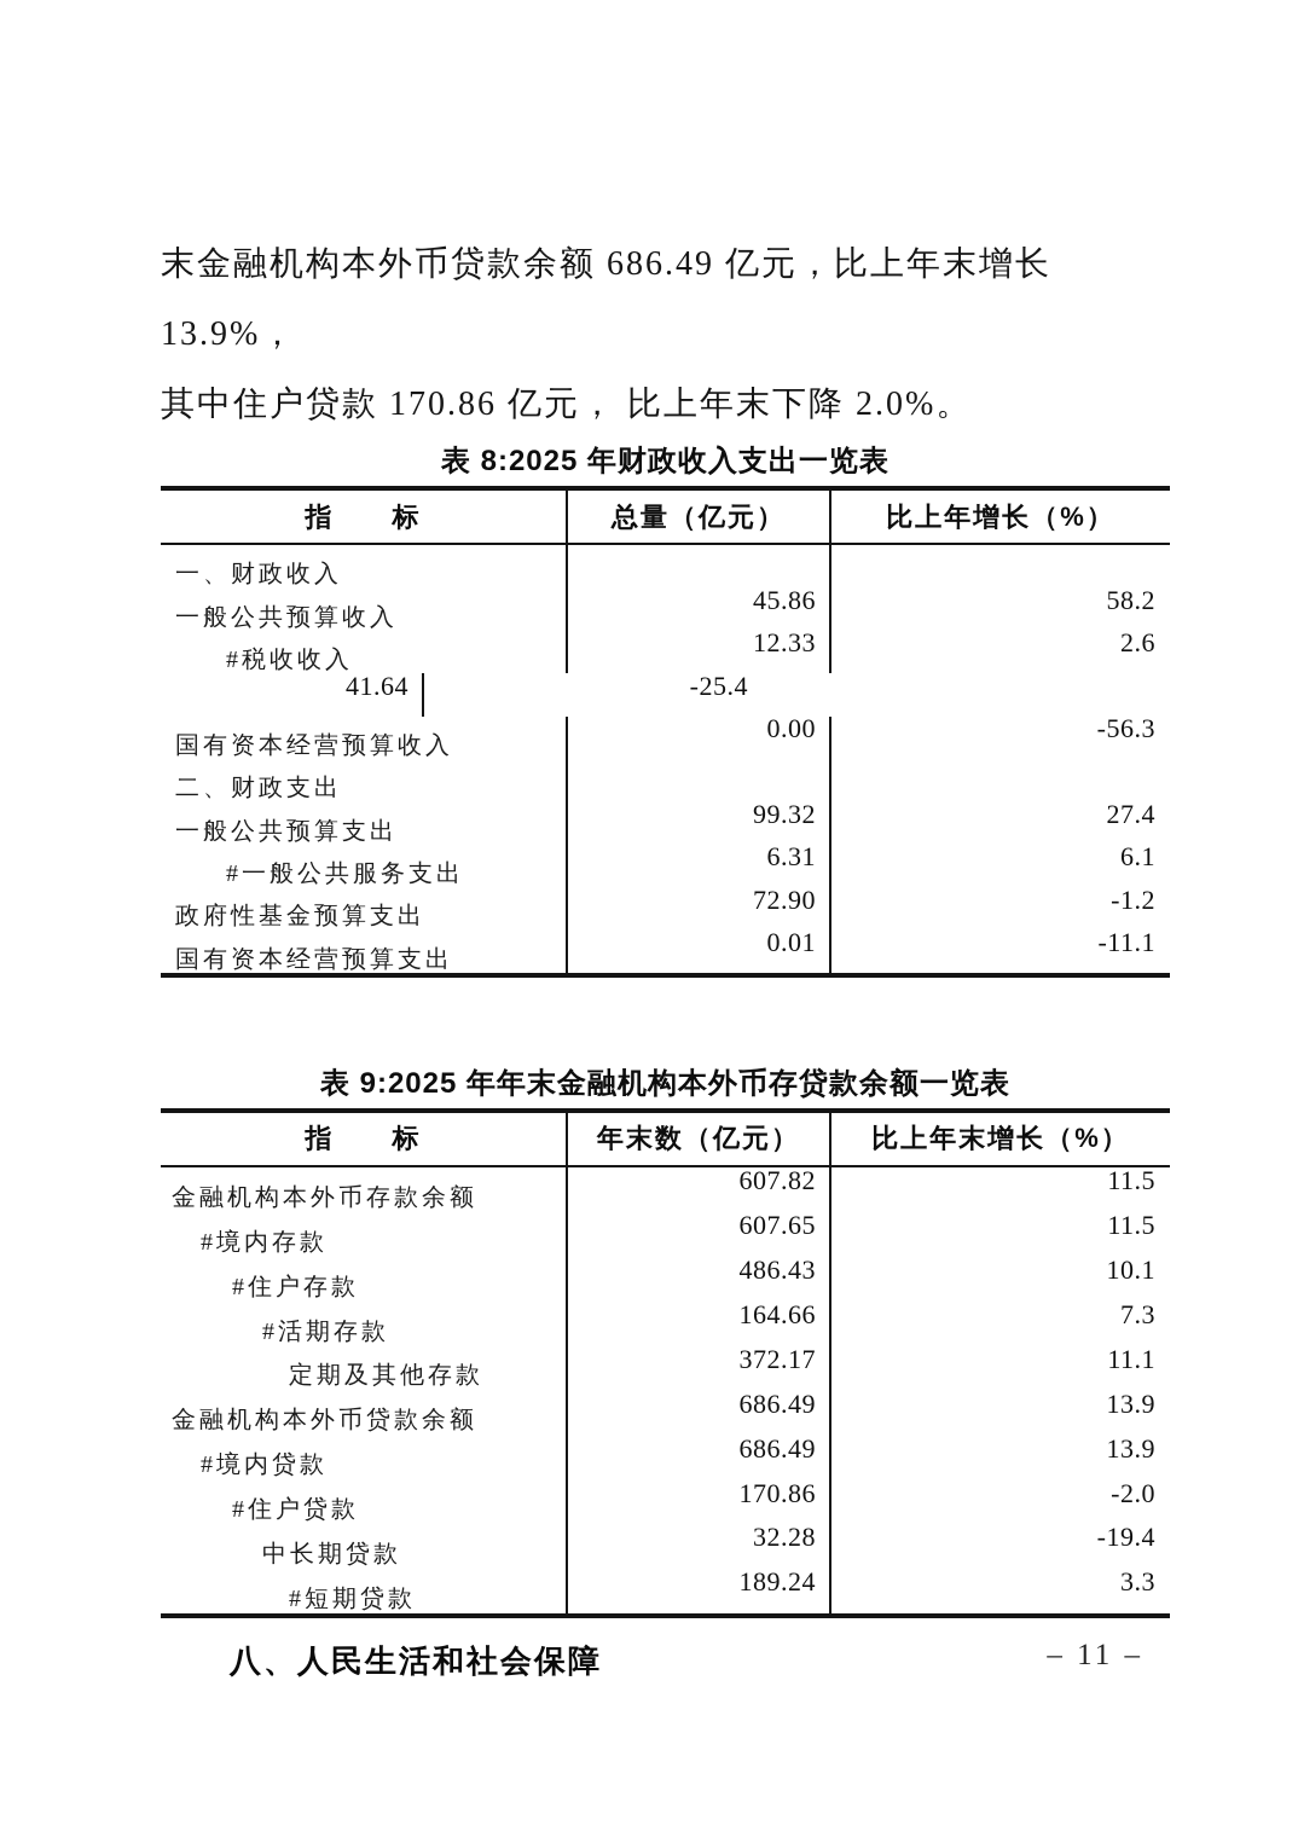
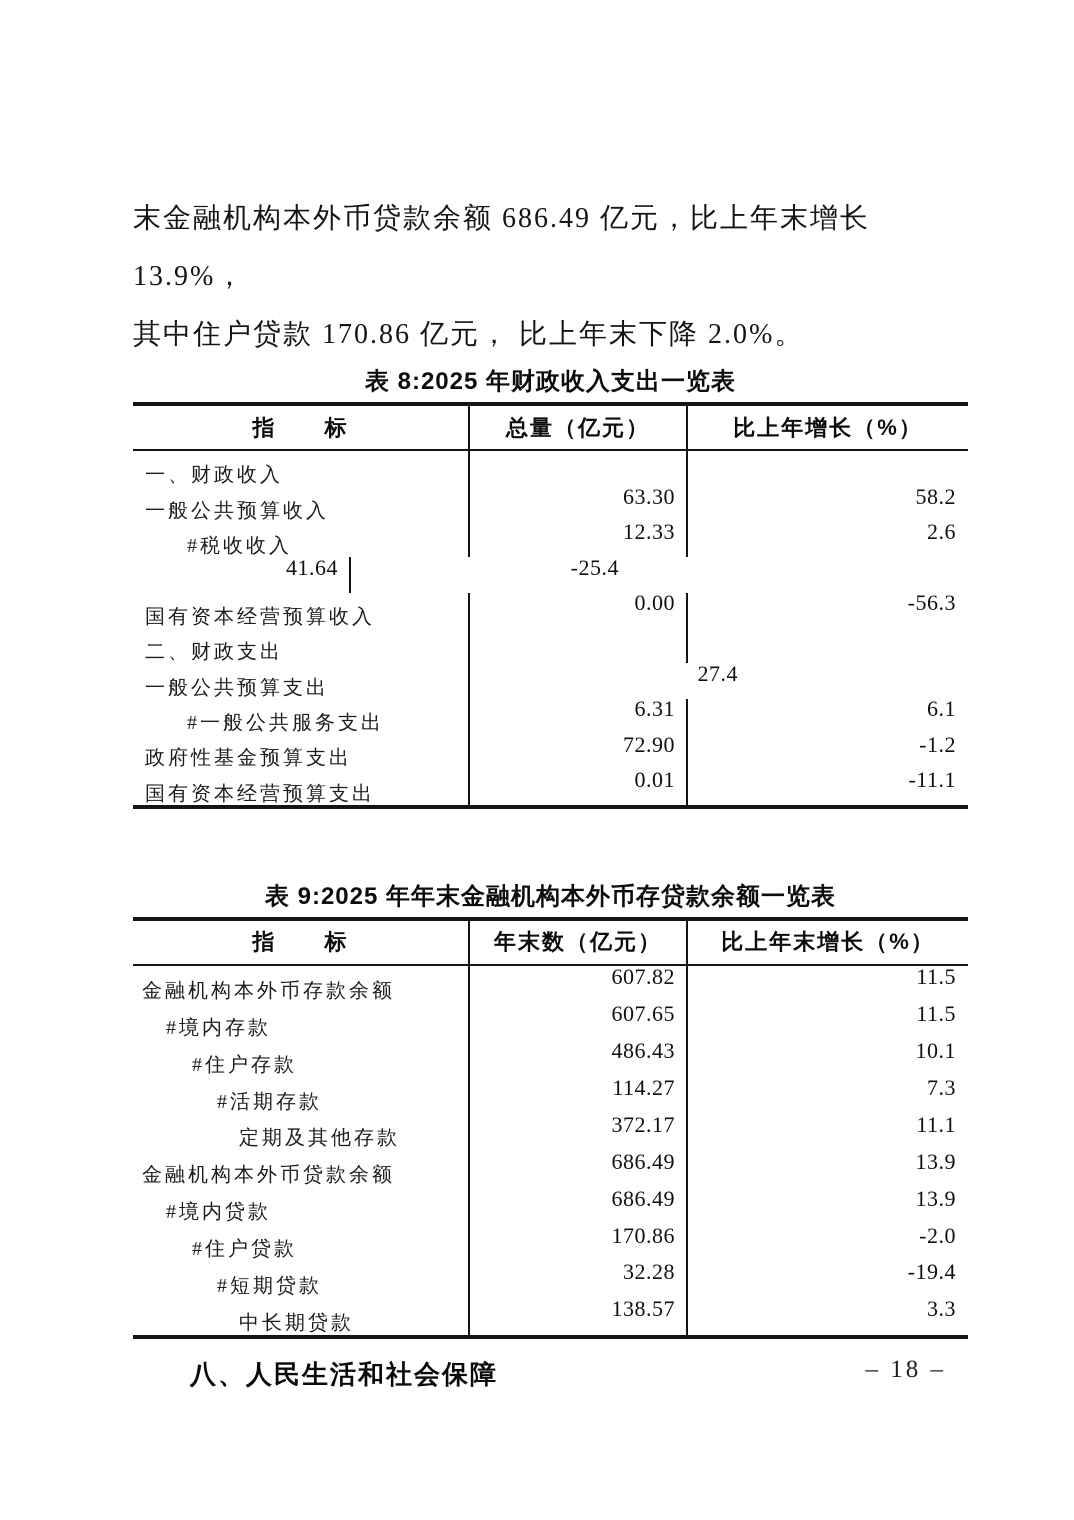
  末金融机构本外币贷款余额 686.49 亿元，比上年末增长 13.9%，
  其中住户贷款 170.86 亿元， 比上年末下降 2.0%。
  表 8:2025 年财政收入支出一览表
  指 标
  总量（亿元）
  比上年增长（%）
  一、财政收入
  一般公共预算收入
- 45.86
+ 63.30
  58.2
  #税收收入
  12.33
  2.6
  41.64
  -25.4
  国有资本经营预算收入
  0.00
  -56.3
  二、财政支出
  一般公共预算支出
- 99.32
  27.4
  #一般公共服务支出
  6.31
  6.1
  政府性基金预算支出
  72.90
  -1.2
  国有资本经营预算支出
  0.01
  -11.1
  表 9:2025 年年末金融机构本外币存贷款余额一览表
  指 标
  年末数（亿元）
  比上年末增长（%）
  金融机构本外币存款余额
  607.82
  11.5
  #境内存款
  607.65
  11.5
  #住户存款
  486.43
  10.1
  #活期存款
- 164.66
+ 114.27
  7.3
  定期及其他存款
  372.17
  11.1
  金融机构本外币贷款余额
  686.49
  13.9
  #境内贷款
  686.49
  13.9
  #住户贷款
  170.86
  -2.0
- 中长期贷款
+ #短期贷款
  32.28
  -19.4
- #短期贷款
+ 中长期贷款
- 189.24
+ 138.57
  3.3
  八、人民生活和社会保障
- – 11 –
+ – 18 –
